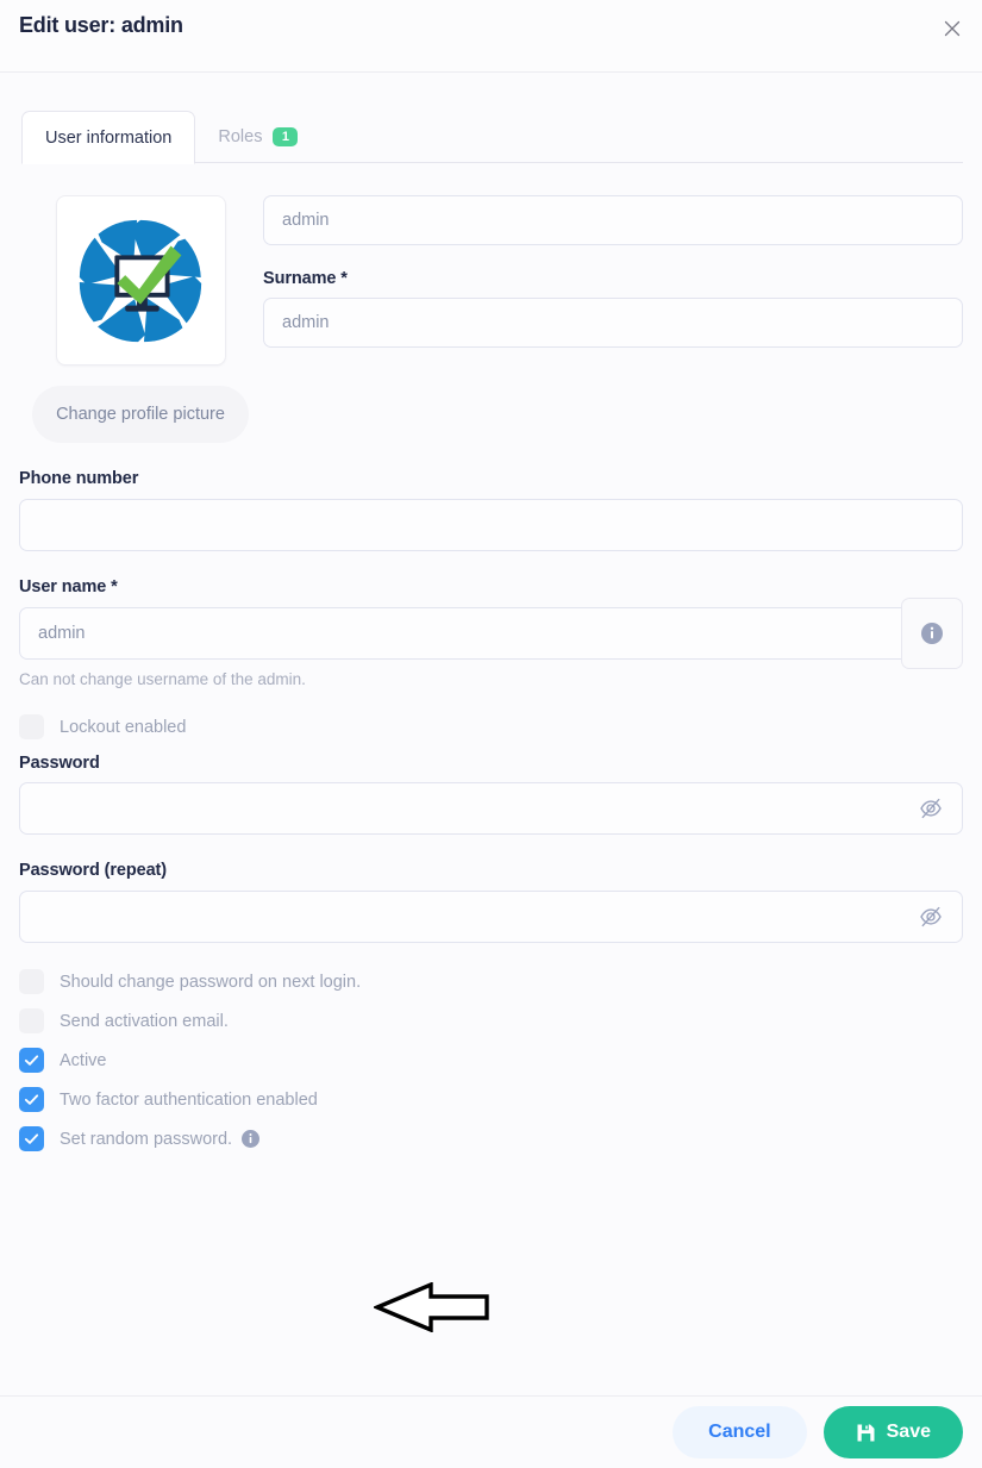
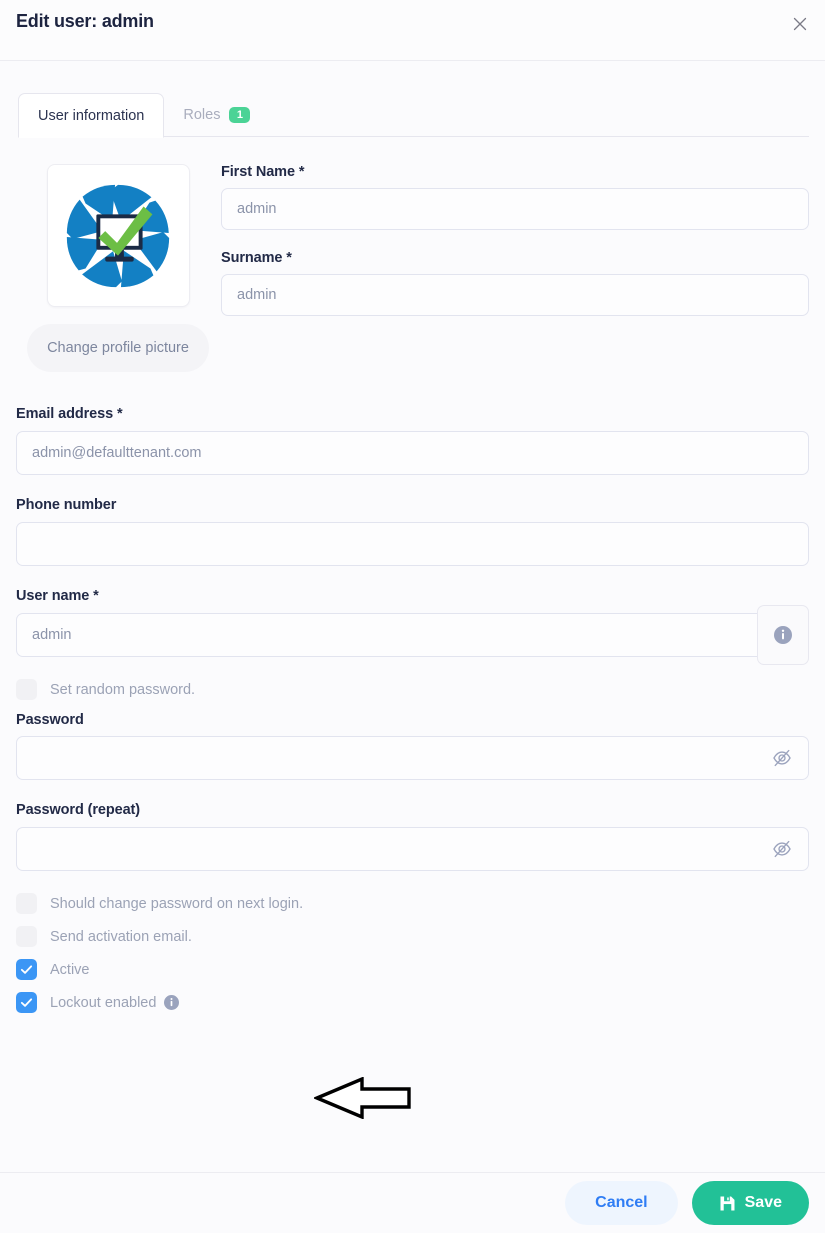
  Edit user: admin
  User information
  Roles
  1
  Change profile picture
+ First Name *
  admin
  Surname *
  admin
+ Email address *
+ admin@defaulttenant.com
  Phone number
  User name *
  admin
- Can not change username of the admin.
- Lockout enabled
+ Set random password.
  Password
  Password (repeat)
  Should change password on next login.
  Send activation email.
  Active
- Two factor authentication enabled
- Set random password.
+ Lockout enabled
  Cancel
  Save
